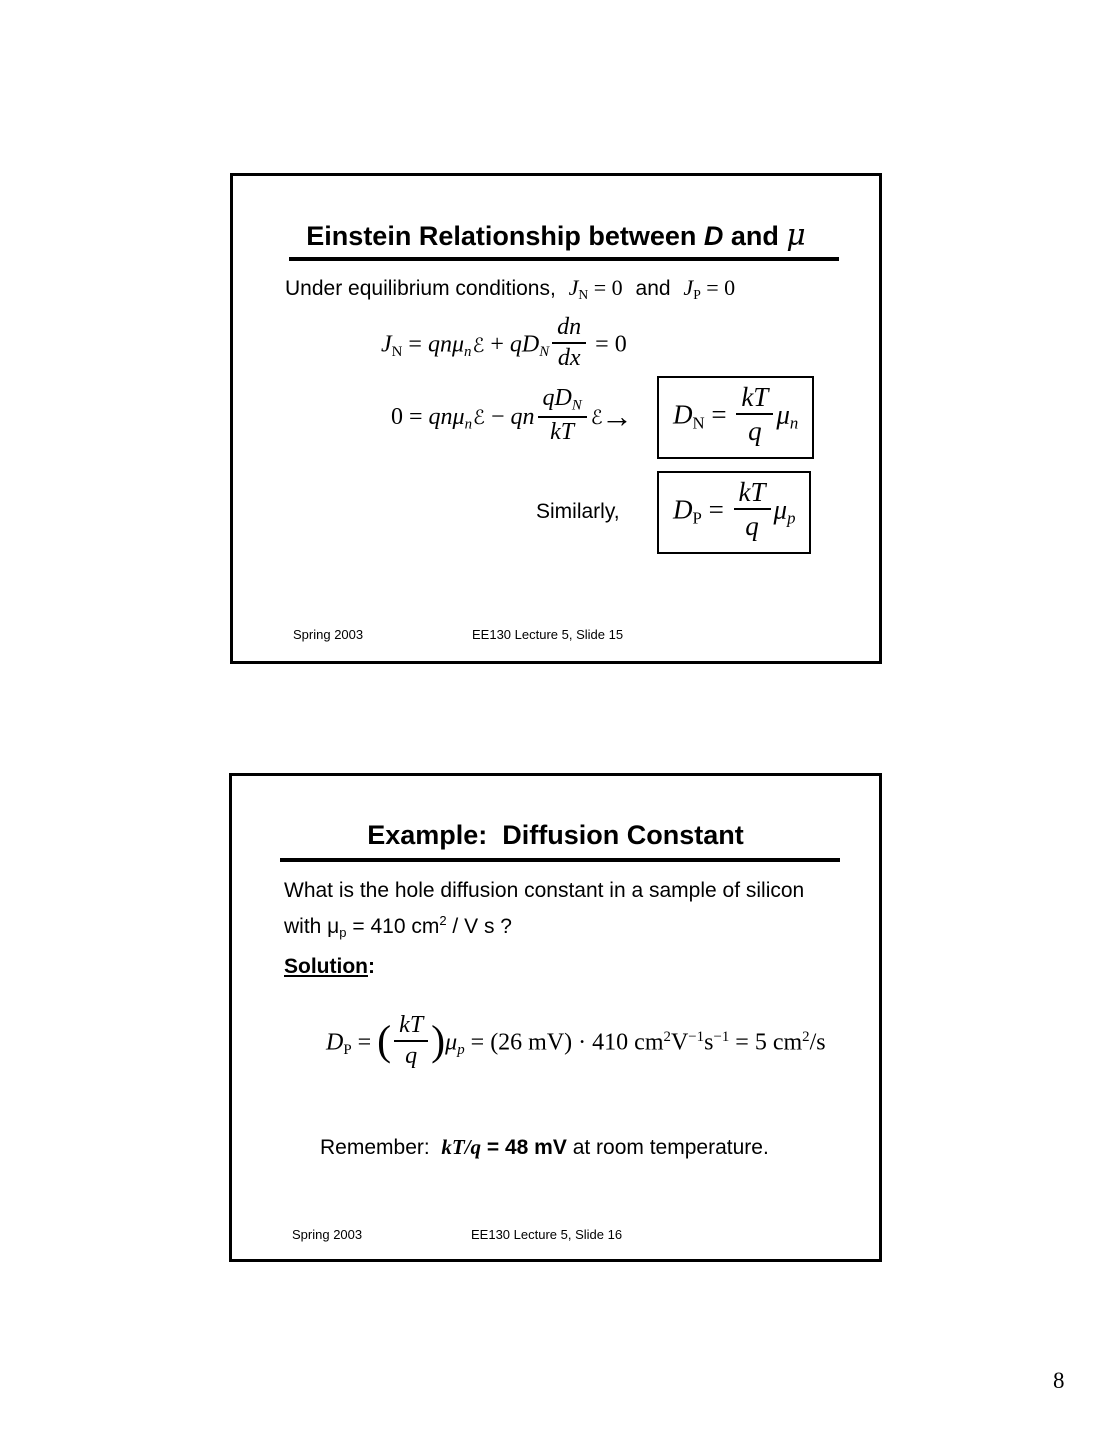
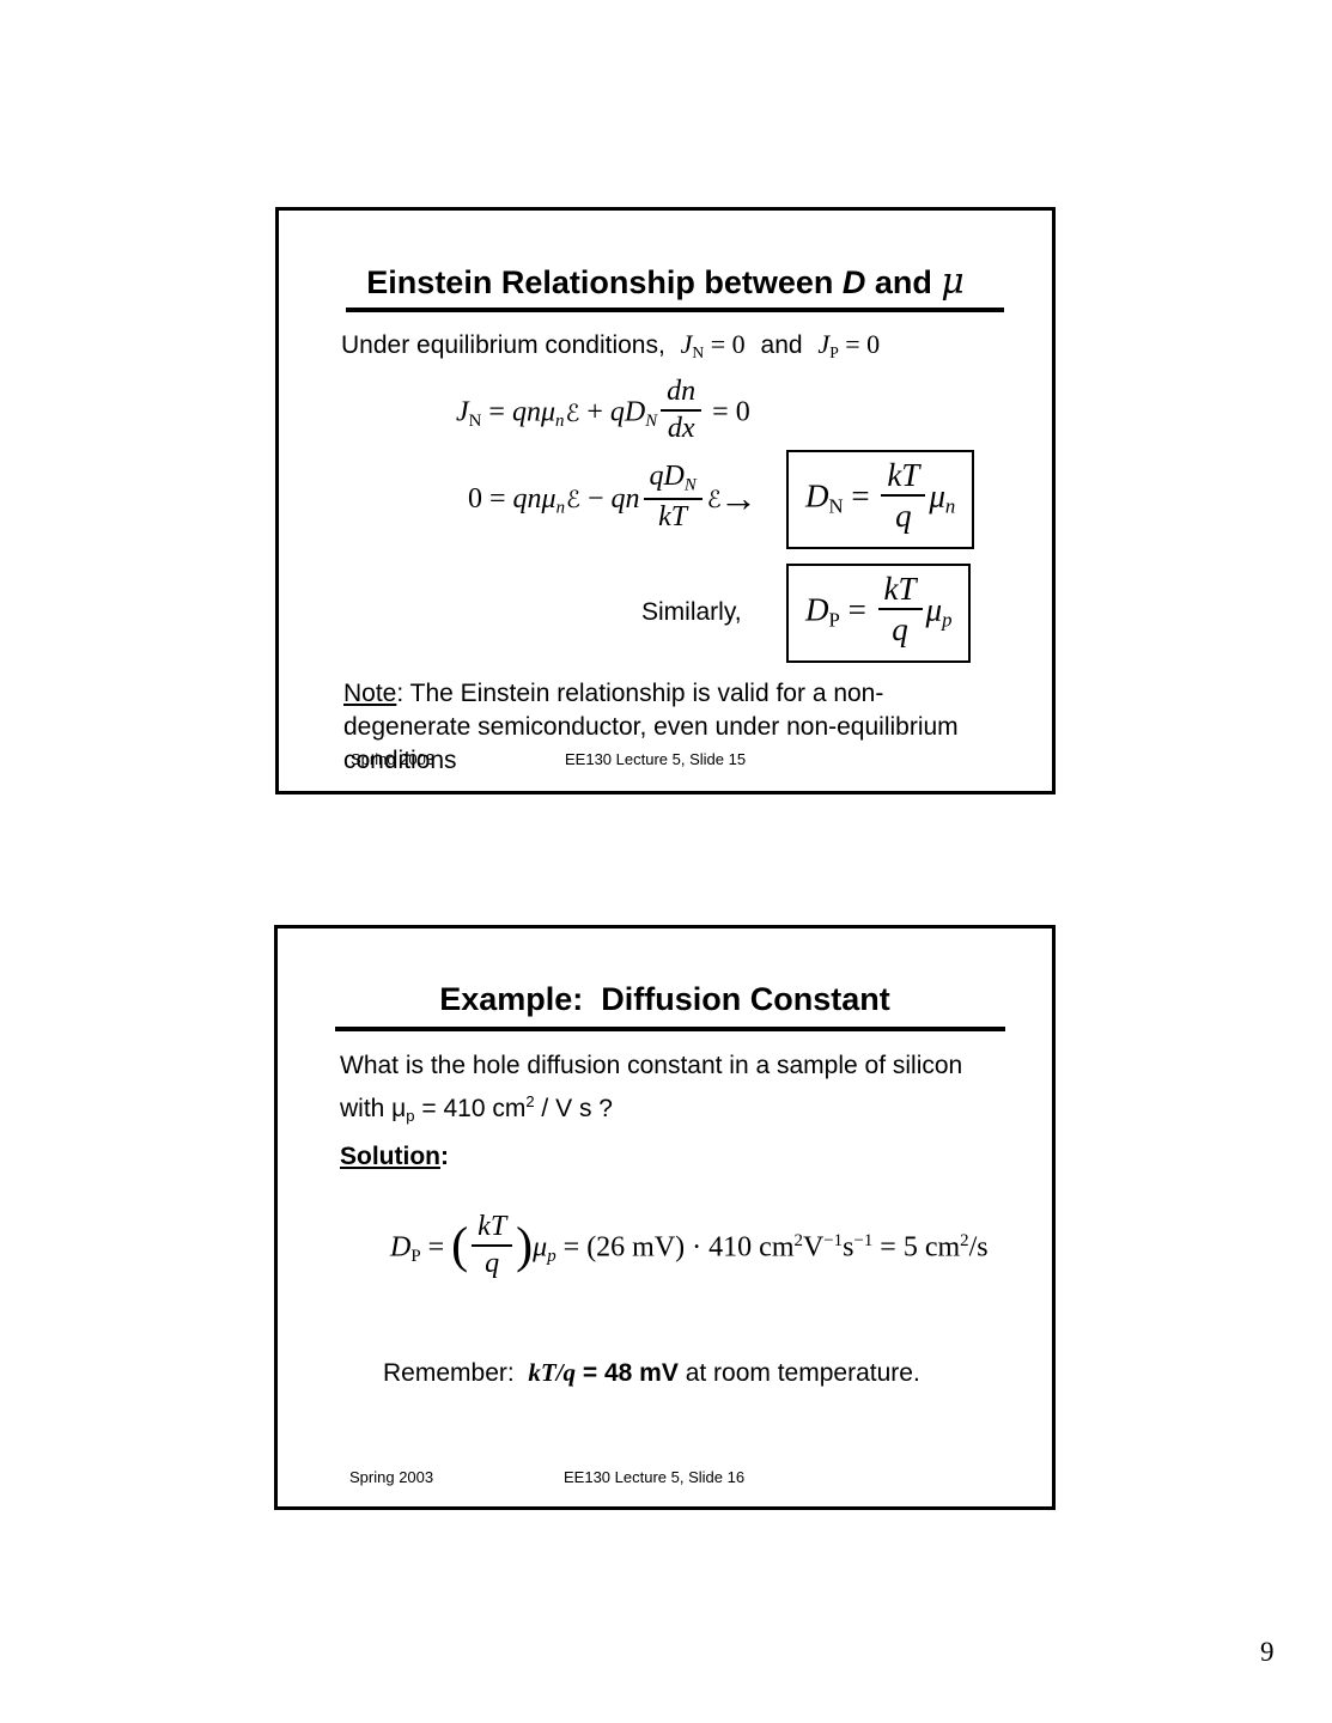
  Einstein Relationship between D and μ
  Under equilibrium conditions, JN = 0 and JP = 0
  JN = qnμnℰ + qDN
  dn
  dx
  = 0
  0 = qnμnℰ − qn
  qDN
  kT
  ℰ
  →
  DN =
  kT
  q
  μn
  Similarly,
  DP =
  kT
  q
  μp
+ Note: The Einstein relationship is valid for a non-degenerate semiconductor, even under non-equilibrium conditions
  Spring 2003
  EE130 Lecture 5, Slide 15
  Example: Diffusion Constant
  What is the hole diffusion constant in a sample of silicon
  with μp = 410 cm2 / V s ?
  Solution:
  DP = (
  kT
  q
  )μp = (26 mV) · 410 cm2V−1s−1 = 5 cm2/s
  Remember: kT/q = 48 mV at room temperature.
  Spring 2003
  EE130 Lecture 5, Slide 16
- 8
+ 9
